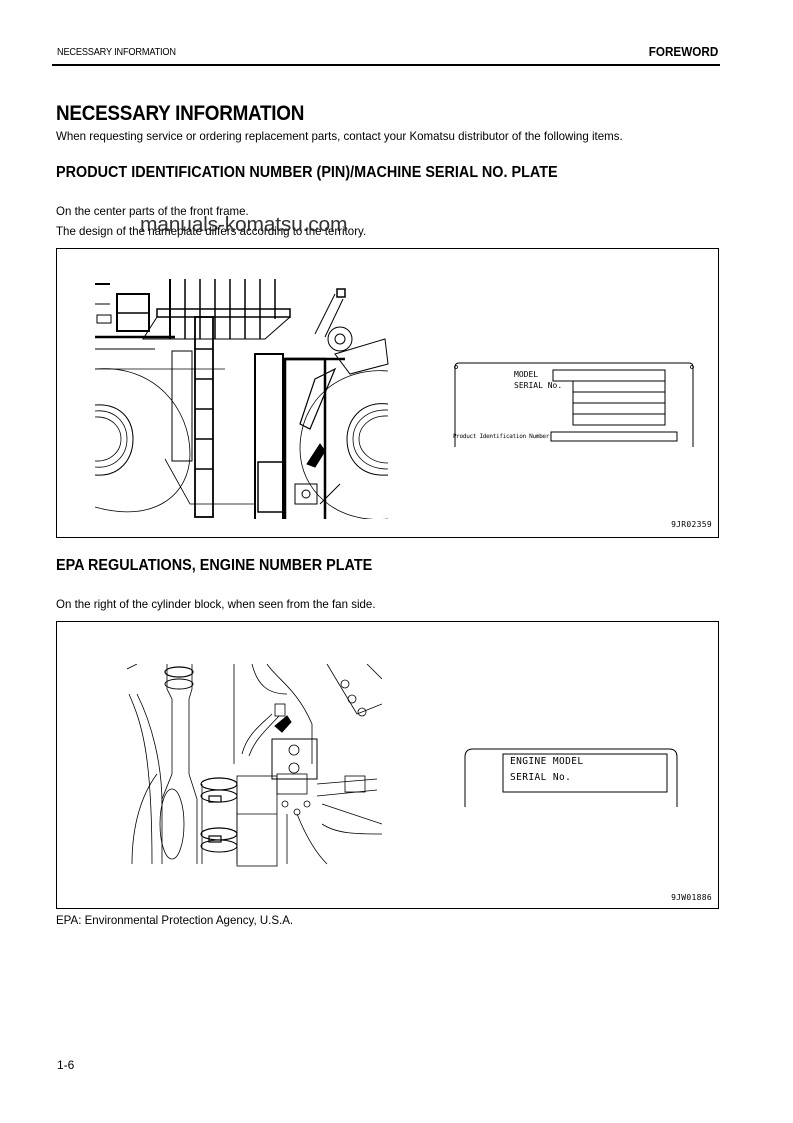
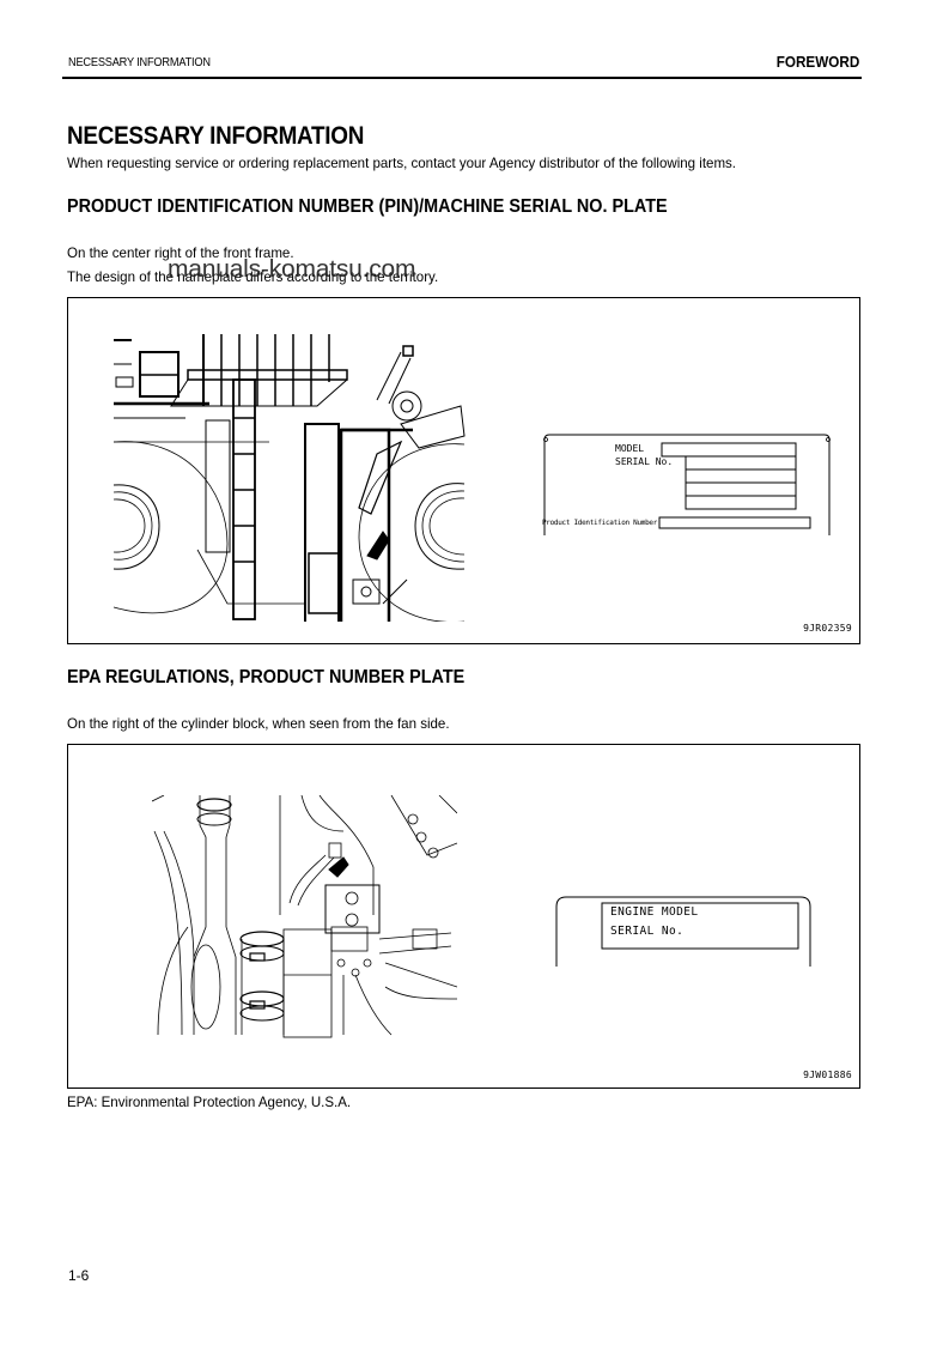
  NECESSARY INFORMATION
  FOREWORD
  NECESSARY INFORMATION
- When requesting service or ordering replacement parts, contact your Komatsu distributor of the following items.
+ When requesting service or ordering replacement parts, contact your Agency distributor of the following items.
  PRODUCT IDENTIFICATION NUMBER (PIN)/MACHINE SERIAL NO. PLATE
- On the center parts of the front frame.
+ On the center right of the front frame.
  The design of the nameplate differs according to the territory.
  manuals-komatsu.com
  MODEL
  SERIAL No.
  9JR02359
- EPA REGULATIONS, ENGINE NUMBER PLATE
+ EPA REGULATIONS, PRODUCT NUMBER PLATE
  On the right of the cylinder block, when seen from the fan side.
  ENGINE MODEL
  SERIAL No.
  9JW01886
  EPA: Environmental Protection Agency, U.S.A.
  1-6
